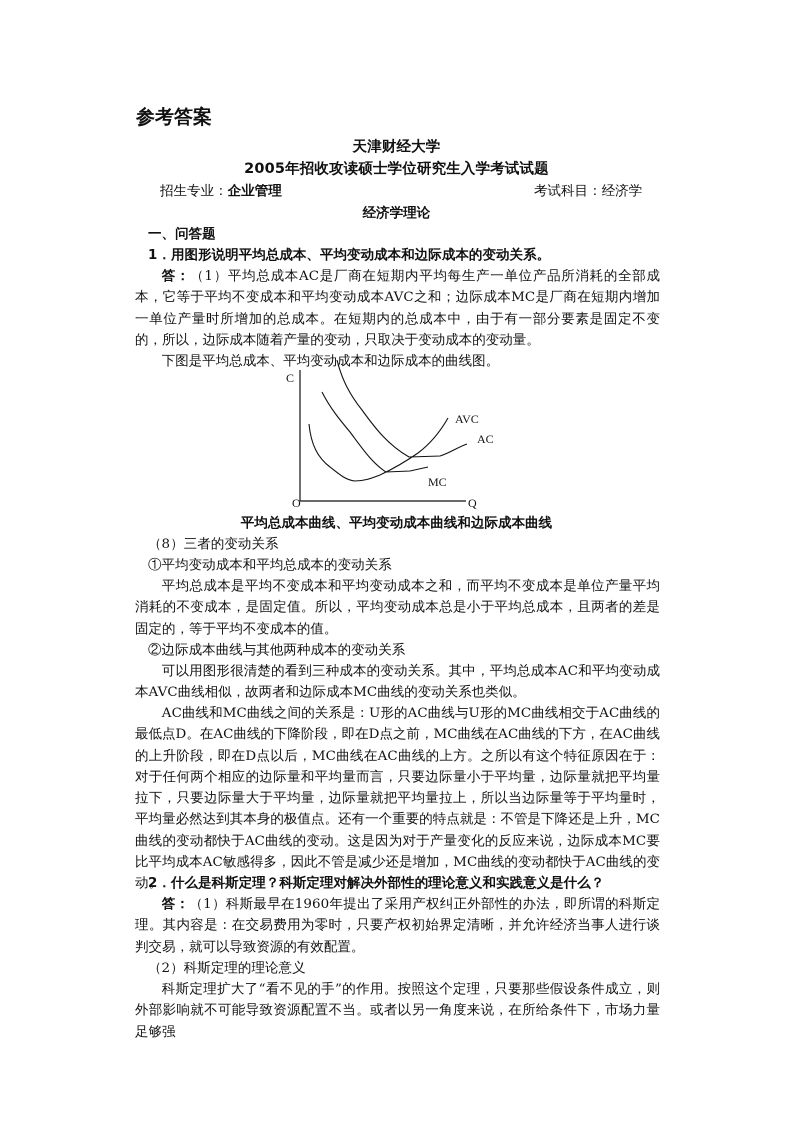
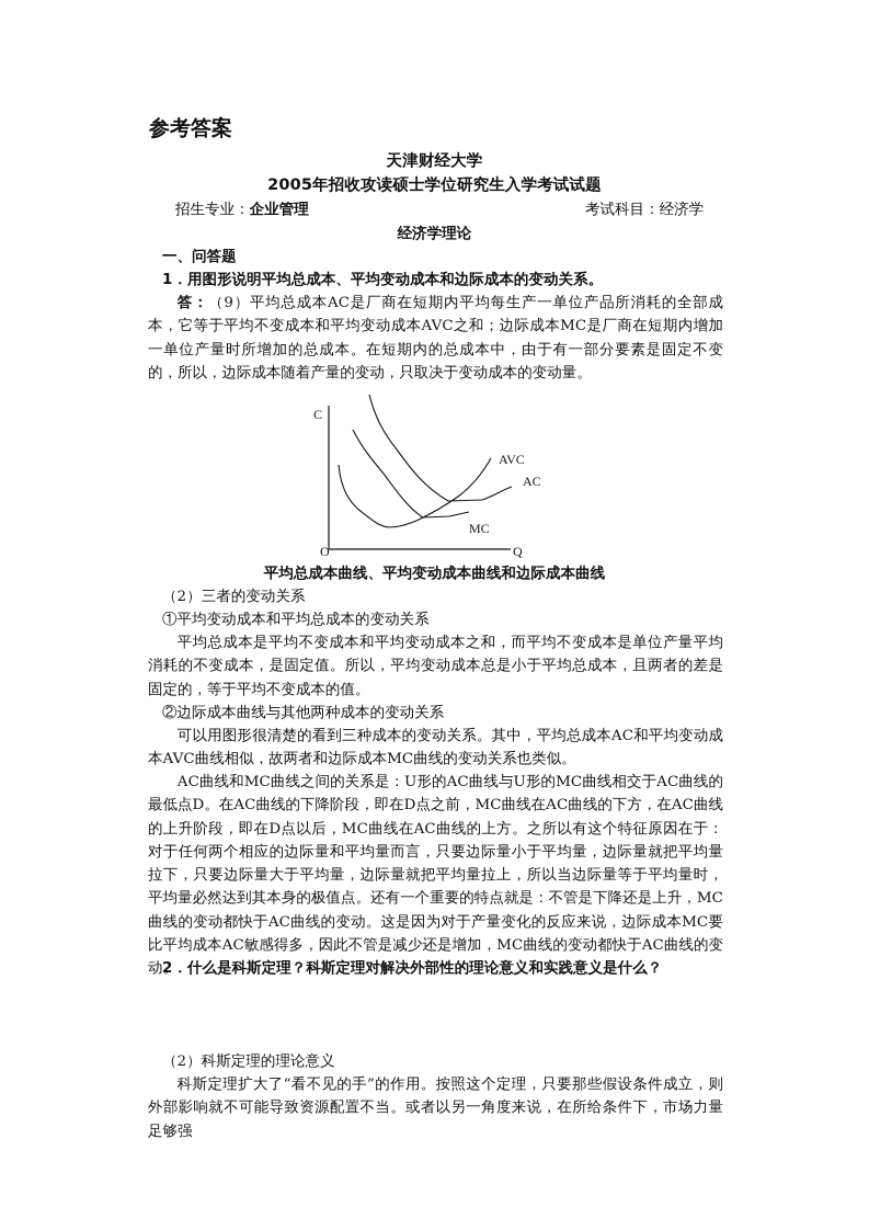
  参考答案
  天津财经大学
  2005年招收攻读硕士学位研究生入学考试试题
  招生专业：企业管理
  考试科目：经济学
  经济学理论
  一、问答题
  1．用图形说明平均总成本、平均变动成本和边际成本的变动关系。
- 答：（1）平均总成本AC是厂商在短期内平均每生产一单位产品所消耗的全部成本，它等于平均不变成本和平均变动成本AVC之和；边际成本MC是厂商在短期内增加一单位产量时所增加的总成本。在短期内的总成本中，由于有一部分要素是固定不变的，所以，边际成本随着产量的变动，只取决于变动成本的变动量。
+ 答：（9）平均总成本AC是厂商在短期内平均每生产一单位产品所消耗的全部成本，它等于平均不变成本和平均变动成本AVC之和；边际成本MC是厂商在短期内增加一单位产量时所增加的总成本。在短期内的总成本中，由于有一部分要素是固定不变的，所以，边际成本随着产量的变动，只取决于变动成本的变动量。
- 下图是平均总成本、平均变动成本和边际成本的曲线图。
  C
  O
  Q
  AVC
  AC
  MC
  平均总成本曲线、平均变动成本曲线和边际成本曲线
- （8）三者的变动关系
+ （2）三者的变动关系
  ①平均变动成本和平均总成本的变动关系
  平均总成本是平均不变成本和平均变动成本之和，而平均不变成本是单位产量平均消耗的不变成本，是固定值。所以，平均变动成本总是小于平均总成本，且两者的差是固定的，等于平均不变成本的值。
  ②边际成本曲线与其他两种成本的变动关系
  可以用图形很清楚的看到三种成本的变动关系。其中，平均总成本AC和平均变动成本AVC曲线相似，故两者和边际成本MC曲线的变动关系也类似。
  AC曲线和MC曲线之间的关系是：U形的AC曲线与U形的MC曲线相交于AC曲线的最低点D。在AC曲线的下降阶段，即在D点之前，MC曲线在AC曲线的下方，在AC曲线的上升阶段，即在D点以后，MC曲线在AC曲线的上方。之所以有这个特征原因在于：对于任何两个相应的边际量和平均量而言，只要边际量小于平均量，边际量就把平均量拉下，只要边际量大于平均量，边际量就把平均量拉上，所以当边际量等于平均量时，平均量必然达到其本身的极值点。还有一个重要的特点就是：不管是下降还是上升，MC曲线的变动都快于AC曲线的变动。这是因为对于产量变化的反应来说，边际成本MC要比平均成本AC敏感得多，因此不管是减少还是增加，MC曲线的变动都快于AC曲线的变动。
  2．什么是科斯定理？科斯定理对解决外部性的理论意义和实践意义是什么？
- 答：（1）科斯最早在1960年提出了采用产权纠正外部性的办法，即所谓的科斯定理。其内容是：在交易费用为零时，只要产权初始界定清晰，并允许经济当事人进行谈判交易，就可以导致资源的有效配置。
  （2）科斯定理的理论意义
  科斯定理扩大了“看不见的手”的作用。按照这个定理，只要那些假设条件成立，则外部影响就不可能导致资源配置不当。或者以另一角度来说，在所给条件下，市场力量足够强
